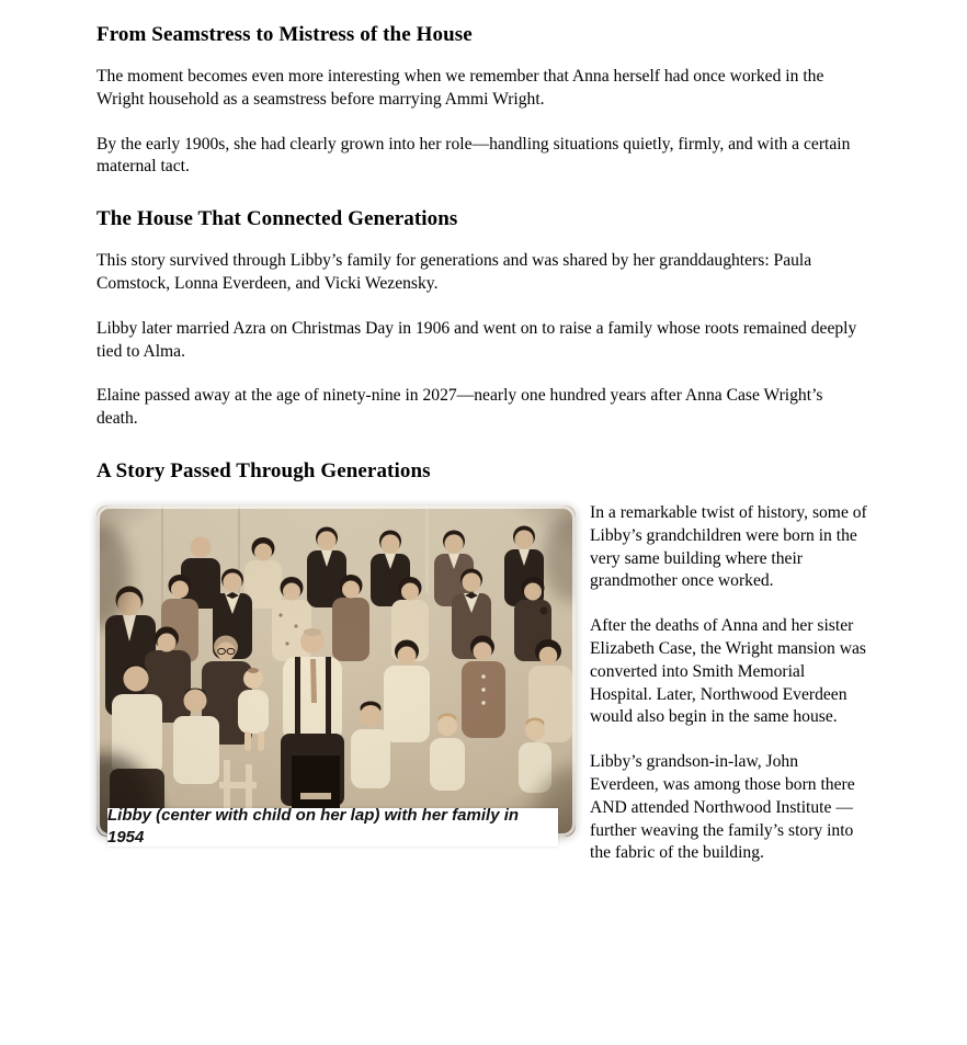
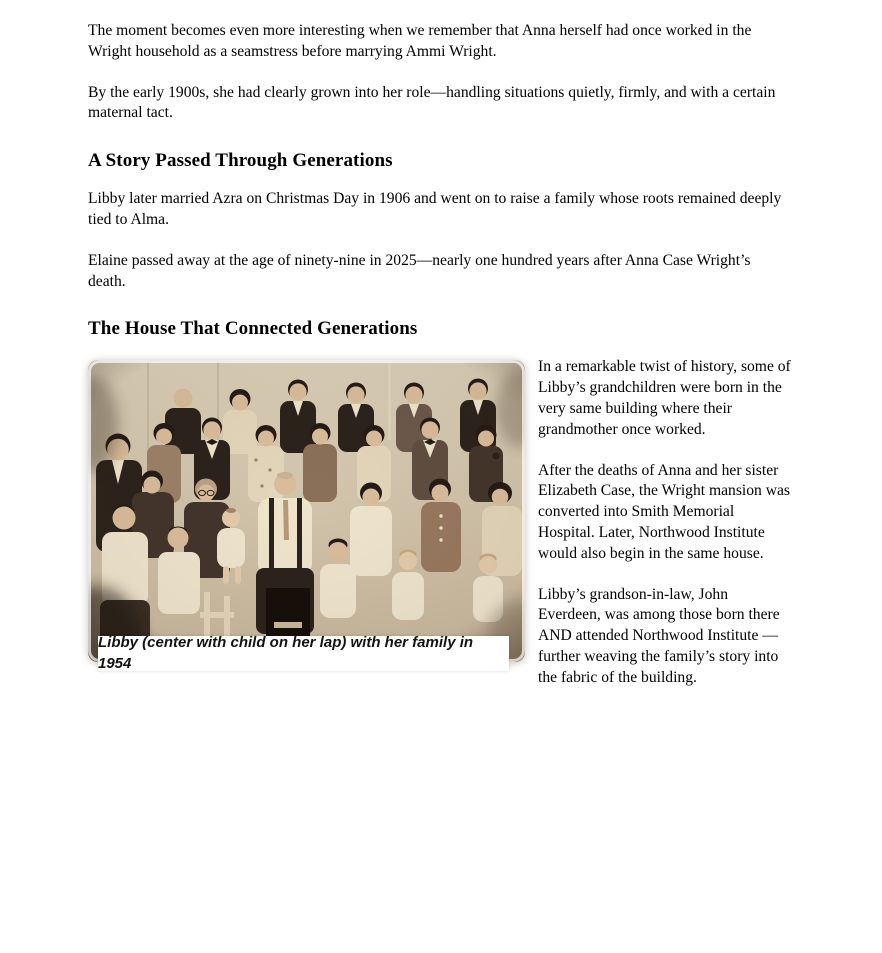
- From Seamstress to Mistress of the House
  The moment becomes even more interesting when we remember that Anna herself had once worked in the Wright household as a seamstress before marrying Ammi Wright.
  By the early 1900s, she had clearly grown into her role—handling situations quietly, firmly, and with a certain maternal tact.
- The House That Connected Generations
+ A Story Passed Through Generations
- This story survived through Libby’s family for generations and was shared by her granddaughters: Paula Comstock, Lonna Everdeen, and Vicki Wezensky.
  Libby later married Azra on Christmas Day in 1906 and went on to raise a family whose roots remained deeply tied to Alma.
- Elaine passed away at the age of ninety-nine in 2027—nearly one hundred years after Anna Case Wright’s death.
+ Elaine passed away at the age of ninety-nine in 2025—nearly one hundred years after Anna Case Wright’s death.
- A Story Passed Through Generations
+ The House That Connected Generations
  Libby (center with child on her lap) with her family in 1954
  In a remarkable twist of history, some of Libby’s grandchildren were born in the very same building where their grandmother once worked.
- After the deaths of Anna and her sister Elizabeth Case, the Wright mansion was converted into Smith Memorial Hospital. Later, Northwood Everdeen would also begin in the same house.
+ After the deaths of Anna and her sister Elizabeth Case, the Wright mansion was converted into Smith Memorial Hospital. Later, Northwood Institute would also begin in the same house.
  Libby’s grandson-in-law, John Everdeen, was among those born there AND attended Northwood Institute — further weaving the family’s story into the fabric of the building.
